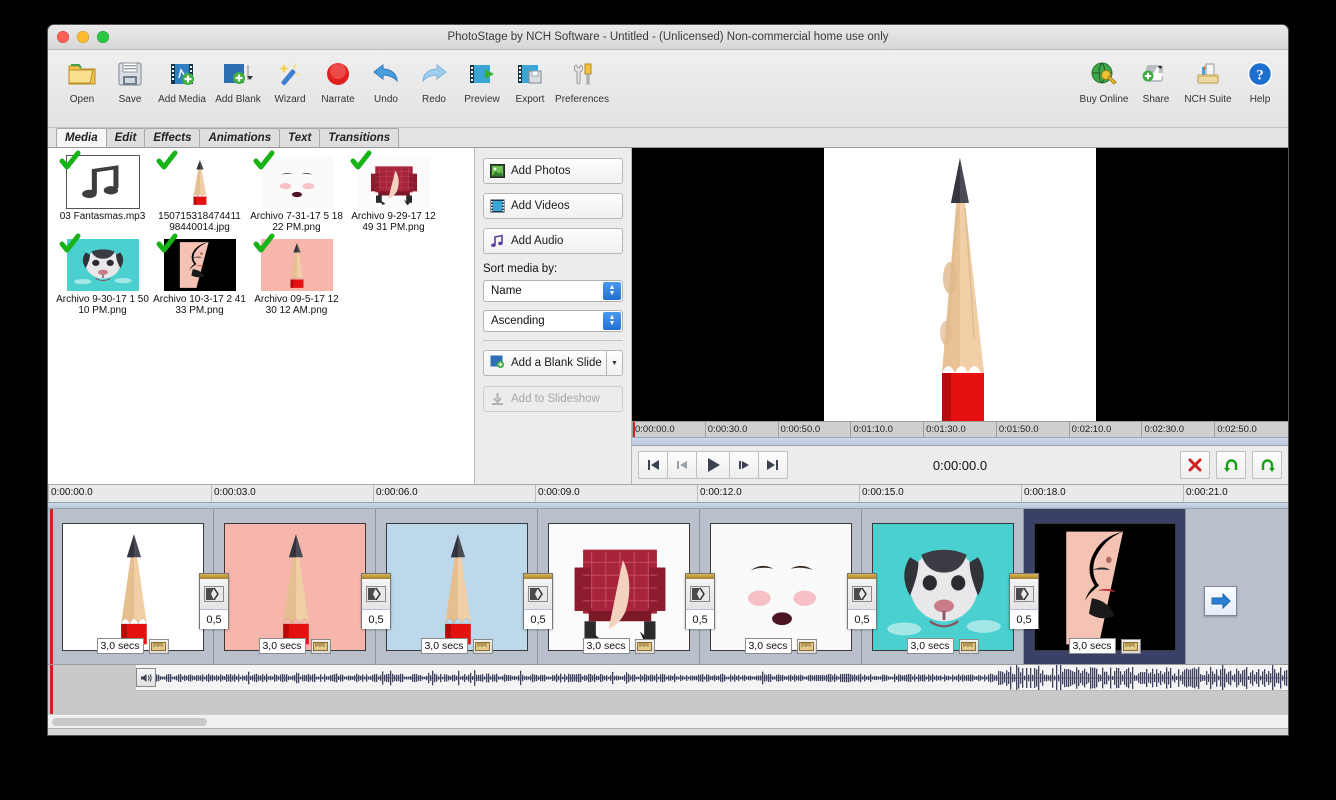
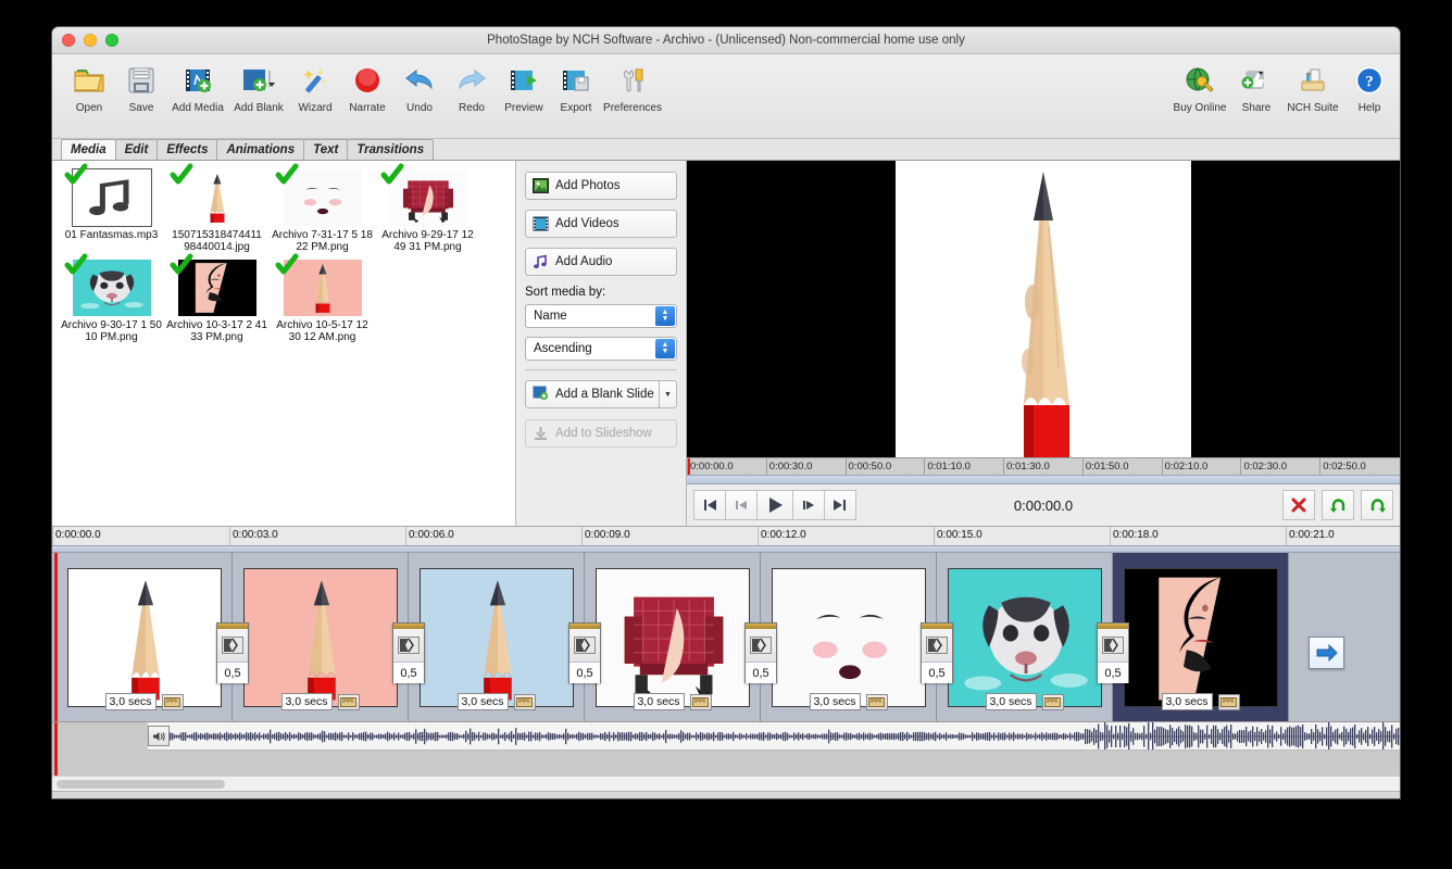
- PhotoStage by NCH Software - Untitled - (Unlicensed) Non-commercial home use only
+ PhotoStage by NCH Software - Archivo - (Unlicensed) Non-commercial home use only
  Open
  Save
  Add Media
  Add Blank
  Wizard
  Narrate
  Undo
  Redo
  Preview
  Export
  Preferences
  Buy Online
  Share
  NCH Suite
  ?
  Help
  Media
  Edit
  Effects
  Animations
  Text
  Transitions
- 03 Fantasmas.mp3
+ 01 Fantasmas.mp3
  150715318474411 98440014.jpg
  Archivo 7-31-17 5 18 22 PM.png
  Archivo 9-29-17 12 49 31 PM.png
  Archivo 9-30-17 1 50 10 PM.png
  Archivo 10-3-17 2 41 33 PM.png
- Archivo 09-5-17 12 30 12 AM.png
+ Archivo 10-5-17 12 30 12 AM.png
  Add Photos
  Add Videos
  Add Audio
  Sort media by:
  Name
  Ascending
  Add a Blank Slide
  Add to Slideshow
  0:00:00.0
  0:00:30.0
  0:00:50.0
  0:01:10.0
  0:01:30.0
  0:01:50.0
  0:02:10.0
  0:02:30.0
  0:02:50.0
  0:00:00.0
  0:00:00.0
  0:00:03.0
  0:00:06.0
  0:00:09.0
  0:00:12.0
  0:00:15.0
  0:00:18.0
  0:00:21.0
  3,0 secs
  3,0 secs
  3,0 secs
  3,0 secs
  3,0 secs
  3,0 secs
  3,0 secs
  0,5
  0,5
  0,5
  0,5
  0,5
  0,5
